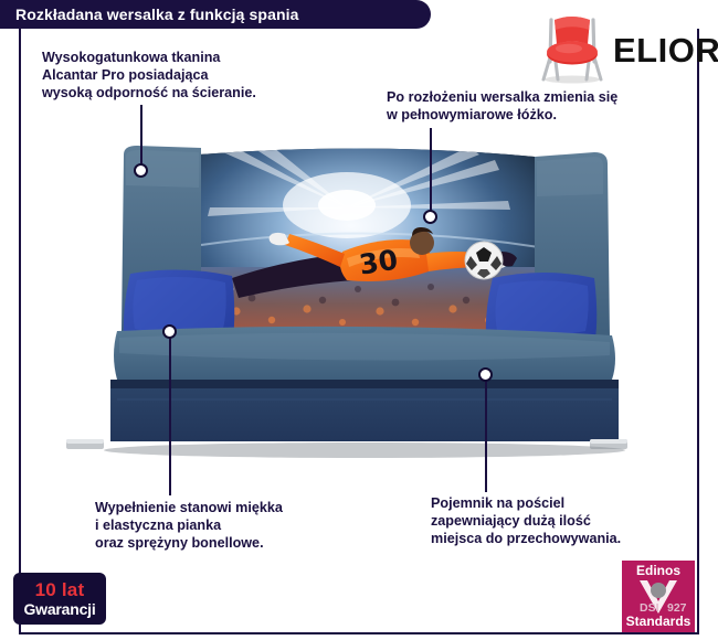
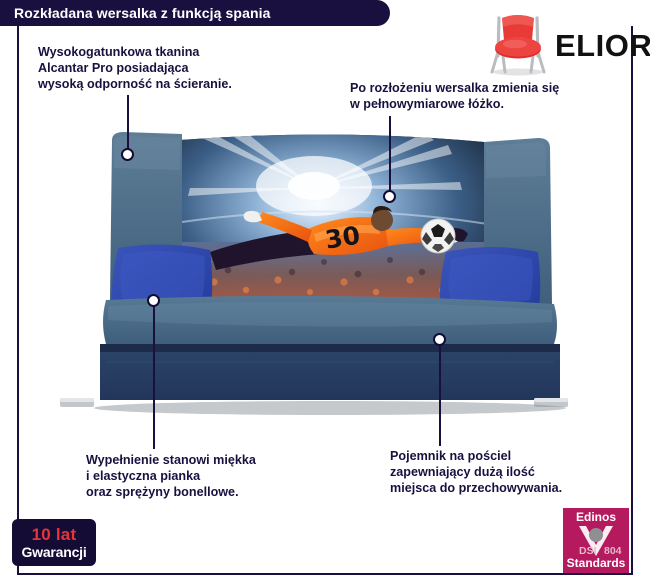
  Rozkładana wersalka z funkcją spania
  ELIOR
  Wysokogatunkowa tkanina
  Alcantar Pro posiadająca
  wysoką odporność na ścieranie.
  Po rozłożeniu wersalka zmienia się
  w pełnowymiarowe łóżko.
  Wypełnienie stanowi miękka
  i elastyczna pianka
  oraz sprężyny bonellowe.
  Pojemnik na pościel
  zapewniający dużą ilość
  miejsca do przechowywania.
  10 lat
  Gwarancji
  Edinos
  DSI
- 927
+ 804
  Standards
